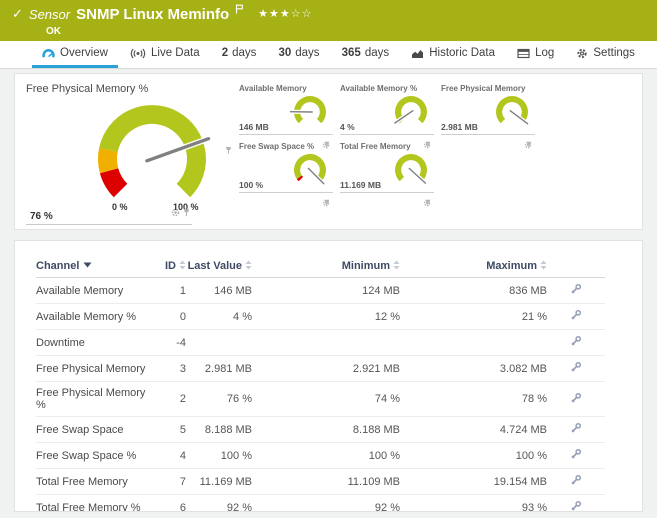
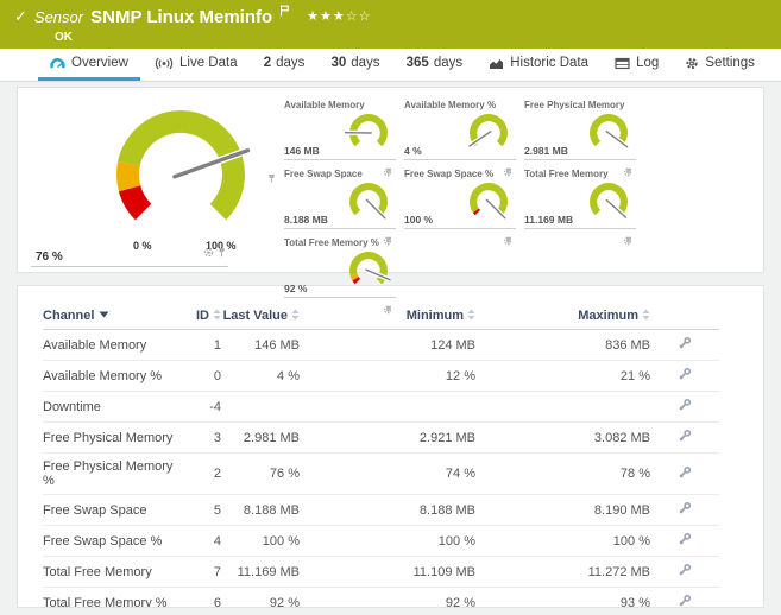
  ✓
  Sensor
  SNMP Linux Meminfo
  ★★★☆☆
  OK
  Overview
  Live Data
  2
  days
  30
  days
  365
  days
  Historic Data
  Log
  Settings
- Free Physical Memory %
  0 %
  100 %
  76 %
  Available Memory
  146 MB
  Available Memory %
  4 %
  Free Physical Memory
  2.981 MB
+ Free Swap Space
+ 8.188 MB
  Free Swap Space %
  100 %
  Total Free Memory
  11.169 MB
+ Total Free Memory %
+ 92 %
  Channel	ID	Last Value	Minimum	Maximum
  Available Memory	1	146 MB	124 MB	836 MB
  Available Memory %	0	4 %	12 %	21 %
  Downtime	-4
  Free Physical Memory	3	2.981 MB	2.921 MB	3.082 MB
  Free Physical Memory %	2	76 %	74 %	78 %
- Free Swap Space	5	8.188 MB	8.188 MB	4.724 MB
+ Free Swap Space	5	8.188 MB	8.188 MB	8.190 MB
  Free Swap Space %	4	100 %	100 %	100 %
- Total Free Memory	7	11.169 MB	11.109 MB	19.154 MB
+ Total Free Memory	7	11.169 MB	11.109 MB	11.272 MB
  Total Free Memory %	6	92 %	92 %	93 %
